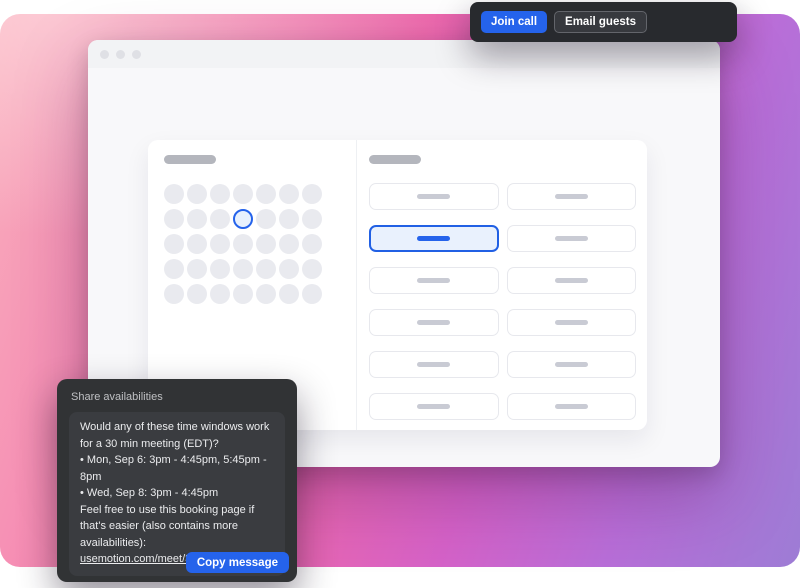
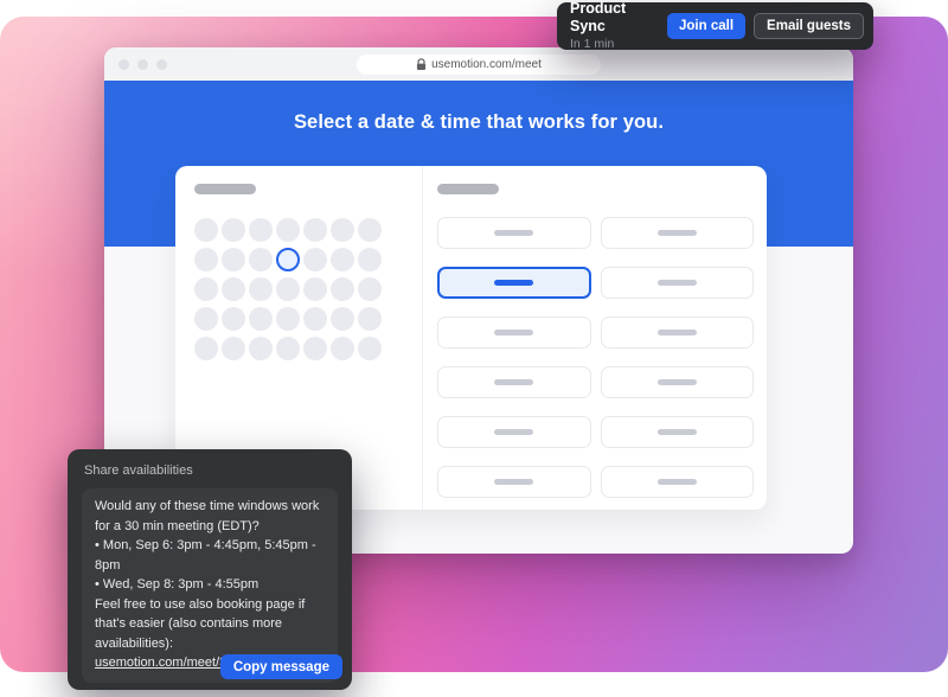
+ usemotion.com/meet
+ Select a date & time that works for you.
+ Product Sync
+ In 1 min
  Join call
  Email guests
  Share availabilities
  Would any of these time windows work for a 30 min meeting (EDT)?
  • Mon, Sep 6: 3pm - 4:45pm, 5:45pm - 8pm
- • Wed, Sep 8: 3pm - 4:45pm
+ • Wed, Sep 8: 3pm - 4:55pm
- Feel free to use this booking page if that's easier (also contains more availabilities):
+ Feel free to use also booking page if that's easier (also contains more availabilities):
  usemotion.com/meet/
  Copy message
